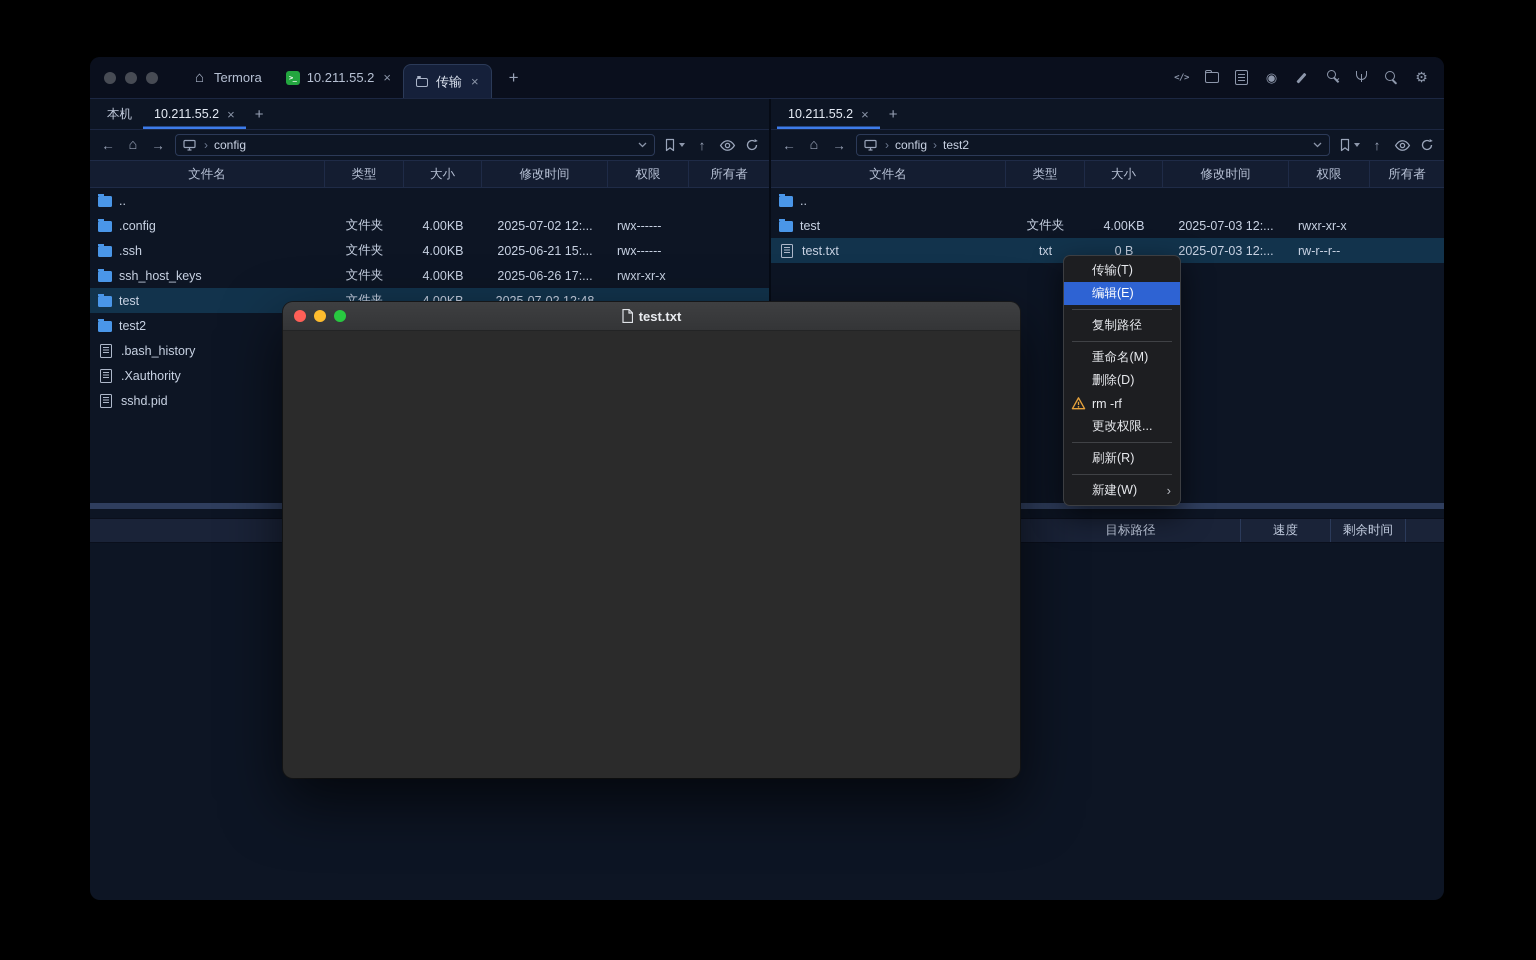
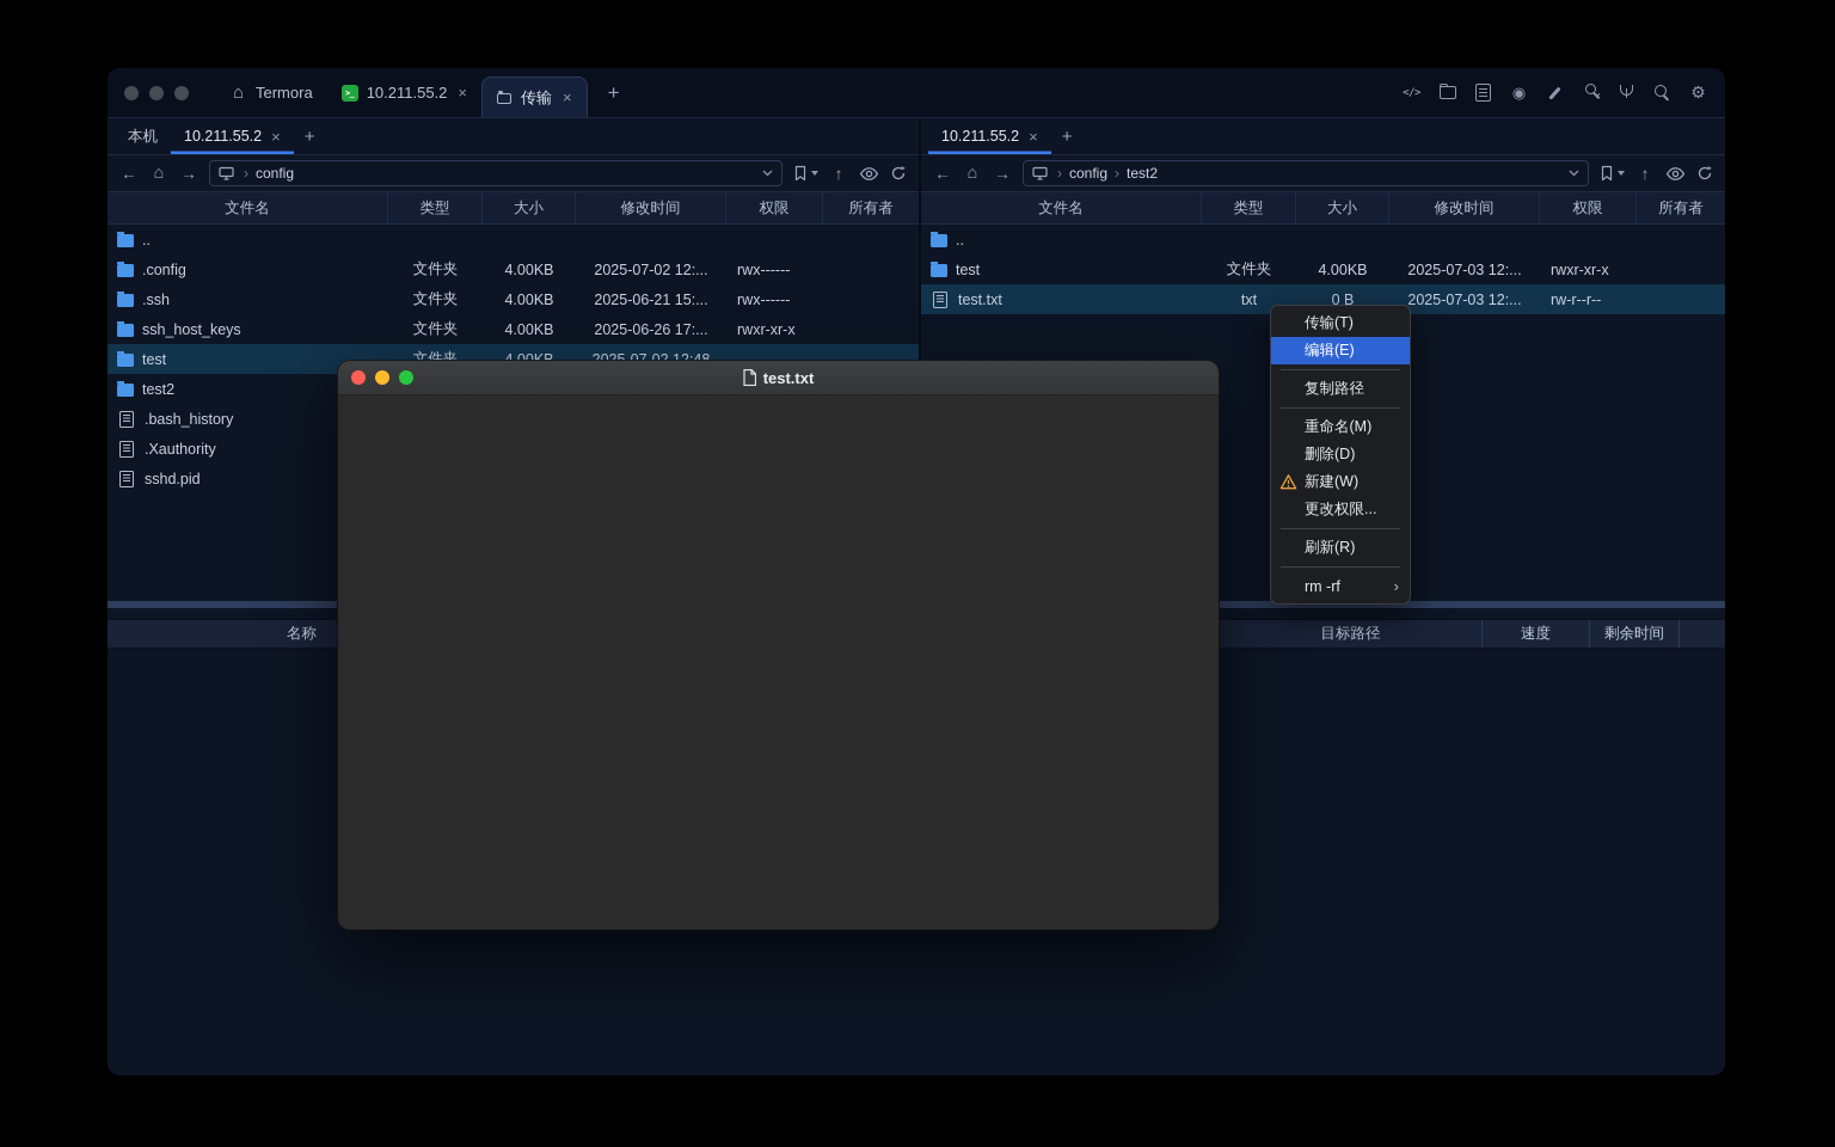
  Termora
  10.211.55.2
  传输
  本机
  10.211.55.2
  config
  文件名
  类型
  大小
  修改时间
  权限
  所有者
  ..
  .config
  文件夹
  4.00KB
  2025-07-02 12:...
  rwx------
  .ssh
  文件夹
  4.00KB
  2025-06-21 15:...
  rwx------
  ssh_host_keys
  文件夹
  4.00KB
  2025-06-26 17:...
  rwxr-xr-x
  test
  文件夹
  4.00KB
  2025-07-02 12:48
  test2
  .bash_history
  .Xauthority
  sshd.pid
  10.211.55.2
  config
  test2
  文件名
  类型
  大小
  修改时间
  权限
  所有者
  ..
  test
  文件夹
  4.00KB
  2025-07-03 12:...
  rwxr-xr-x
  test.txt
  txt
  0 B
  2025-07-03 12:...
  rw-r--r--
+ 名称
  目标路径
  速度
  剩余时间
  传输(T)
  编辑(E)
  复制路径
  重命名(M)
  删除(D)
- rm -rf
+ 新建(W)
  更改权限...
  刷新(R)
- 新建(W)
+ rm -rf
  test.txt
